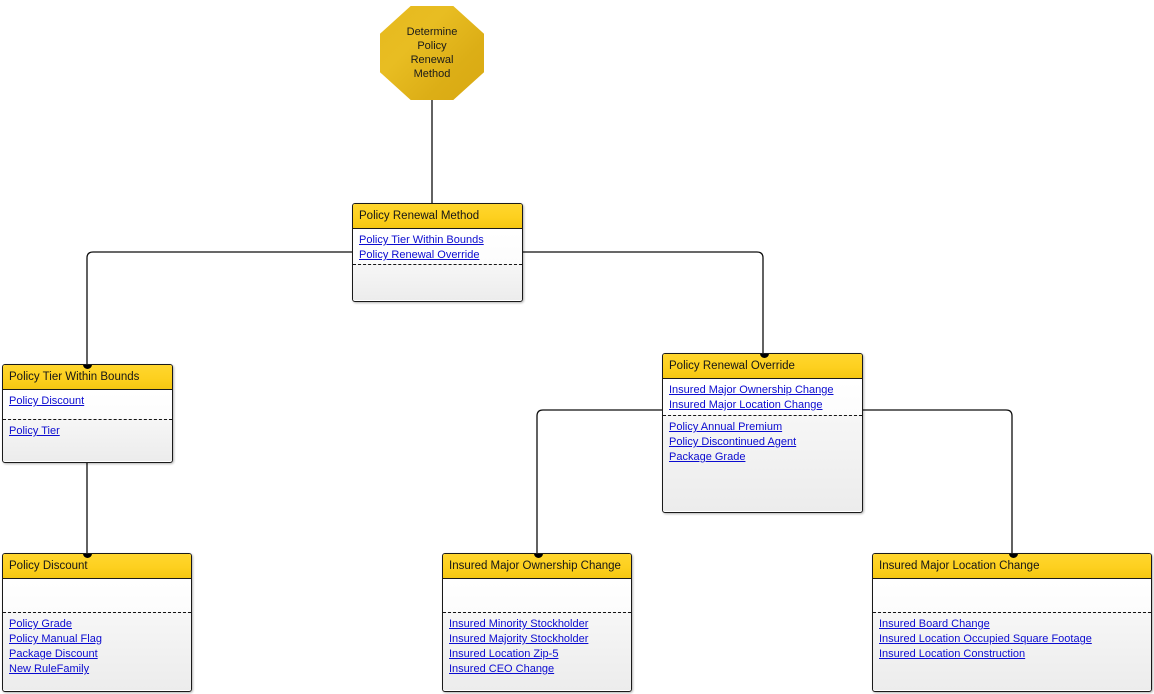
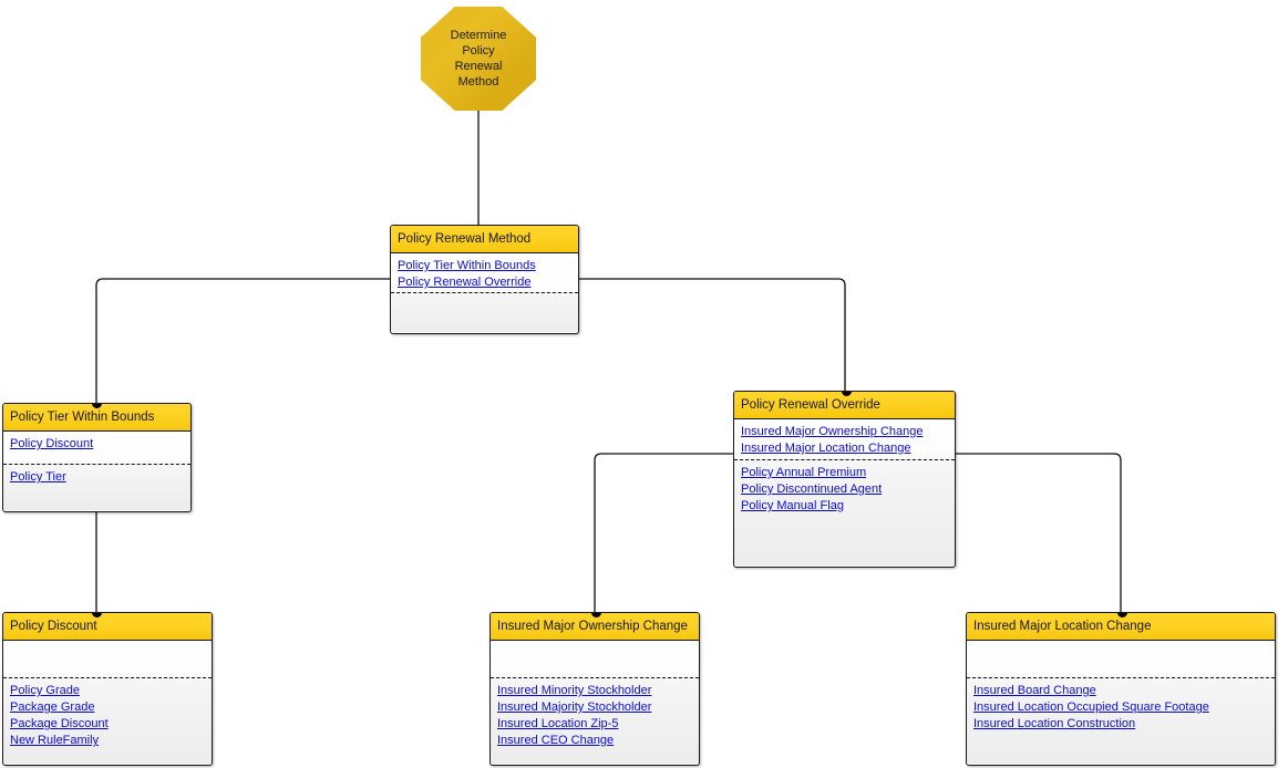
  Determine
  Policy
  Renewal
  Method
  Policy Renewal Method
  Policy Tier Within Bounds
  Policy Renewal Override
  Policy Tier Within Bounds
  Policy Discount
  Policy Tier
  Policy Renewal Override
  Insured Major Ownership Change
  Insured Major Location Change
  Policy Annual Premium
  Policy Discontinued Agent
- Package Grade
+ Policy Manual Flag
  Policy Discount
  Policy Grade
- Policy Manual Flag
+ Package Grade
  Package Discount
  New RuleFamily
  Insured Major Ownership Change
  Insured Minority Stockholder
  Insured Majority Stockholder
  Insured Location Zip-5
  Insured CEO Change
  Insured Major Location Change
  Insured Board Change
  Insured Location Occupied Square Footage
  Insured Location Construction
